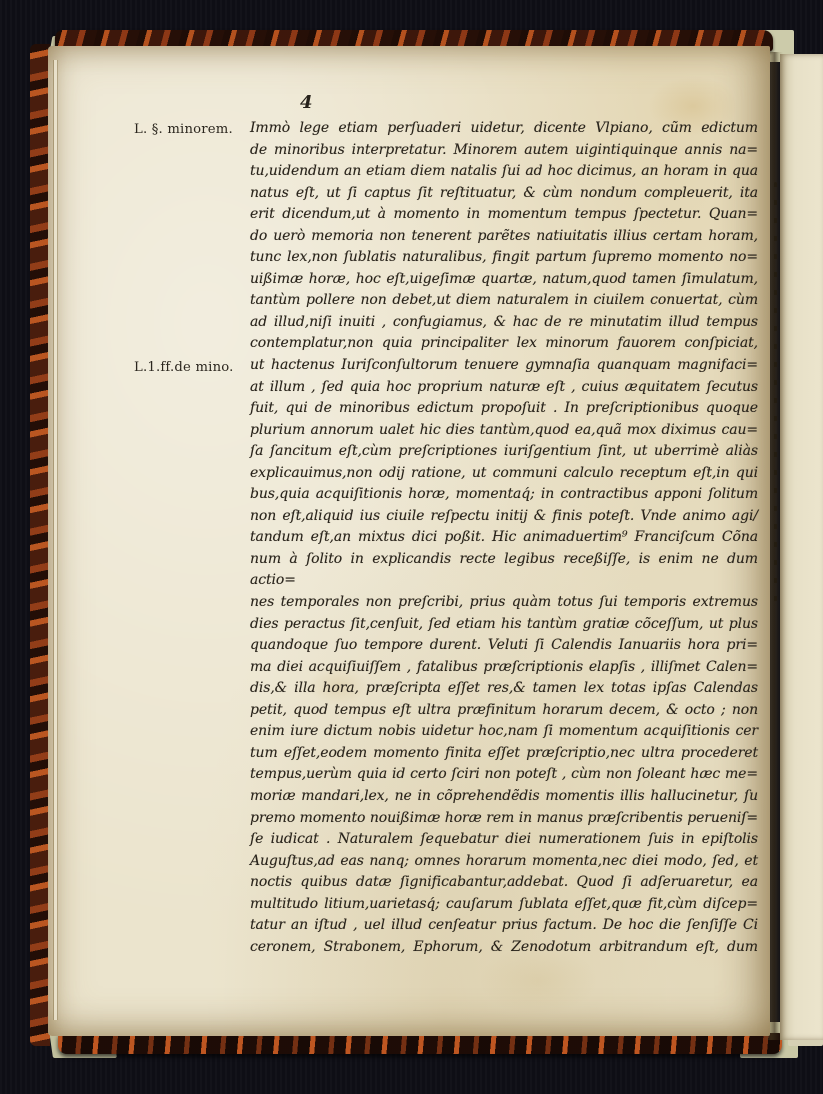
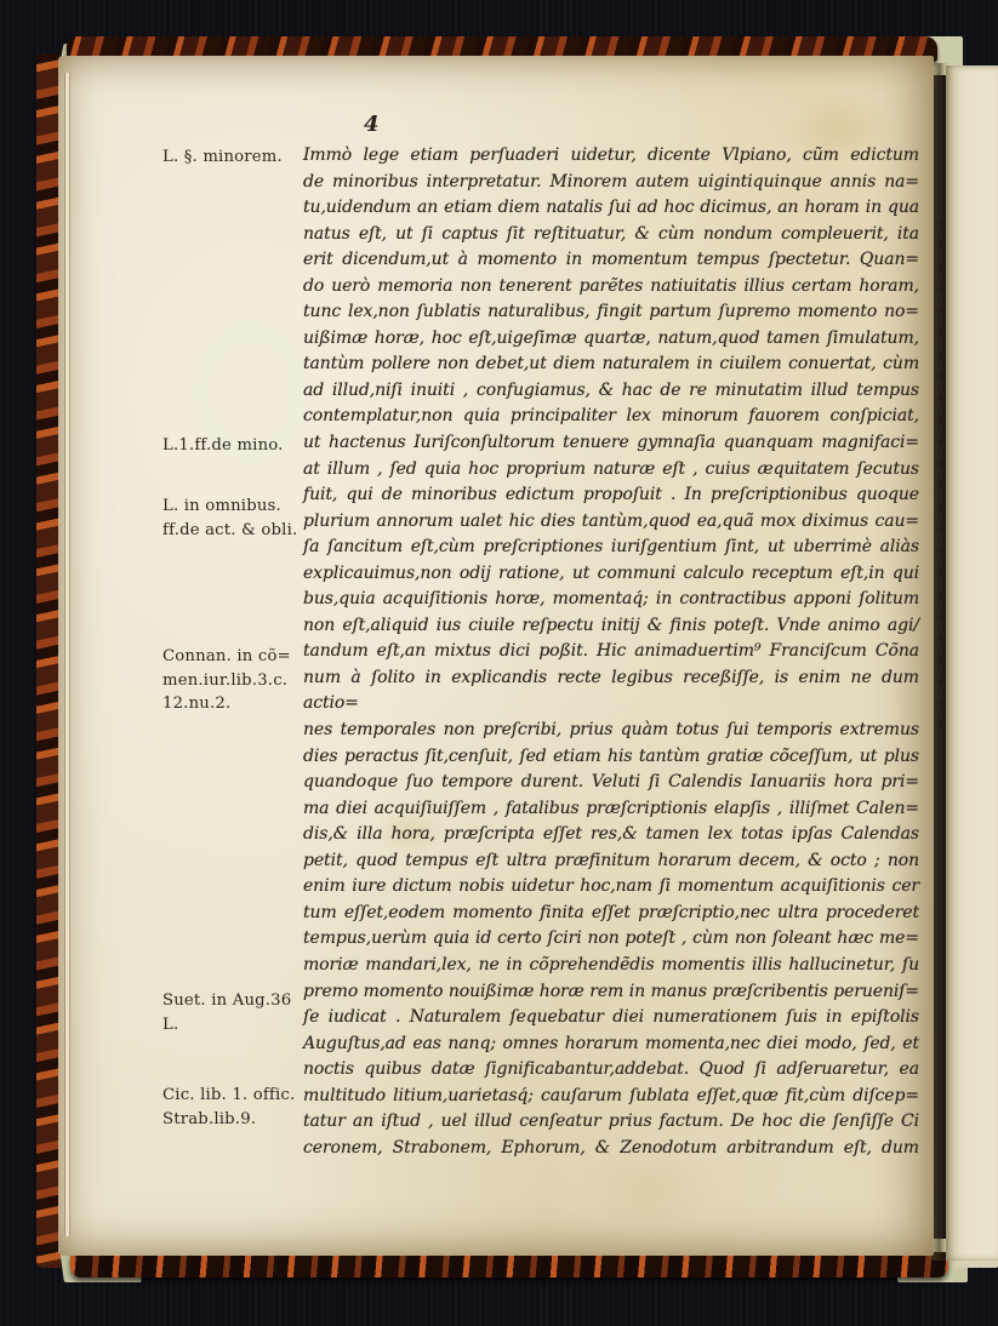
  4
  L. §. minorem.
  L.1.ff.de mino.
+ L. in omnibus.
+ ff.de act. & obli.
+ Connan. in cõ=
+ men.iur.lib.3.c.
+ 12.nu.2.
+ Suet. in Aug.36
+ L.
+ Cic. lib. 1. offic.
+ Strab.lib.9.
  Immò lege etiam perſuaderi uidetur, dicente Vlpiano, cũm edictum
  de minoribus interpretatur. Minorem autem uigintiquinque annis na=
  tu,uidendum an etiam diem natalis ſui ad hoc dicimus, an horam in qua
  natus eſt, ut ſi captus ſit reſtituatur, & cùm nondum compleuerit, ita
  erit dicendum,ut à momento in momentum tempus ſpectetur. Quan=
  do uerò memoria non tenerent parẽtes natiuitatis illius certam horam,
  tunc lex,non ſublatis naturalibus, fingit partum ſupremo momento no=
  uißimæ horæ, hoc eſt,uigeſimæ quartæ, natum,quod tamen ſimulatum,
  tantùm pollere non debet,ut diem naturalem in ciuilem conuertat, cùm
  ad illud,niſi inuiti , confugiamus, & hac de re minutatim illud tempus
  contemplatur,non quia principaliter lex minorum fauorem conſpiciat,
  ut hactenus Iuriſconſultorum tenuere gymnaſia quanquam magnifaci=
  at illum , ſed quia hoc proprium naturæ eſt , cuius æquitatem ſecutus
  fuit, qui de minoribus edictum propoſuit . In preſcriptionibus quoque
  plurium annorum ualet hic dies tantùm,quod ea,quã mox diximus cau=
  ſa ſancitum eſt,cùm preſcriptiones iuriſgentium ſint, ut uberrimè aliàs
  explicauimus,non odij ratione, ut communi calculo receptum eſt,in qui
  bus,quia acquiſitionis horæ, momentaq́; in contractibus apponi ſolitum
  non eſt,aliquid ius ciuile reſpectu initij & finis poteſt. Vnde animo agi/
  tandum eſt,an mixtus dici poßit. Hic animaduertim⁹ Franciſcum Cõna
  num à ſolito in explicandis recte legibus receßiſſe, is enim ne dum actio=
  nes temporales non preſcribi, prius quàm totus ſui temporis extremus
  dies peractus ſit,cenſuit, ſed etiam his tantùm gratiæ cõceſſum, ut plus
  quandoque ſuo tempore durent. Veluti ſi Calendis Ianuariis hora pri=
  ma diei acquiſiuiſſem , fatalibus præſcriptionis elapſis , illiſmet Calen=
  dis,& illa hora, præſcripta eſſet res,& tamen lex totas ipſas Calendas
  petit, quod tempus eſt ultra præfinitum horarum decem, & octo ; non
  enim iure dictum nobis uidetur hoc,nam ſi momentum acquiſitionis cer
  tum eſſet,eodem momento finita eſſet præſcriptio,nec ultra procederet
  tempus,uerùm quia id certo ſciri non poteſt , cùm non ſoleant hæc me=
  moriæ mandari,lex, ne in cõprehendẽdis momentis illis hallucinetur, ſu
  premo momento nouißimæ horæ rem in manus præſcribentis perueniſ=
  ſe iudicat . Naturalem ſequebatur diei numerationem ſuis in epiſtolis
  Auguſtus,ad eas nanq; omnes horarum momenta,nec diei modo, ſed, et
  noctis quibus datæ ſignificabantur,addebat. Quod ſi adſeruaretur, ea
  multitudo litium,uarietasq́; cauſarum ſublata eſſet,quæ fit,cùm diſcep=
  tatur an iſtud , uel illud cenſeatur prius factum. De hoc die ſenſiſſe Ci
  ceronem, Strabonem, Ephorum, & Zenodotum arbitrandum eſt, dum
